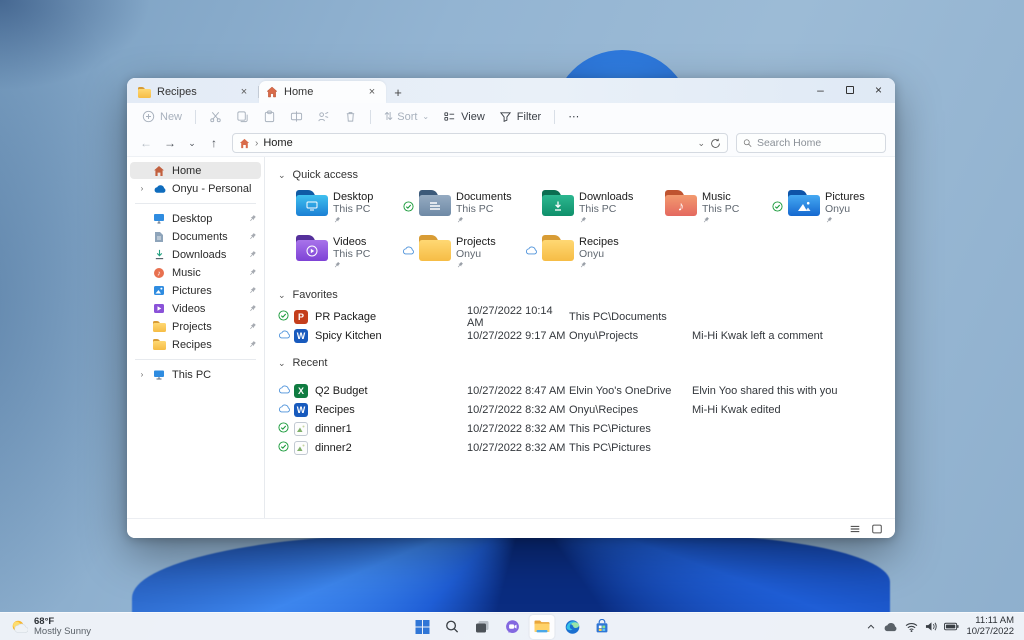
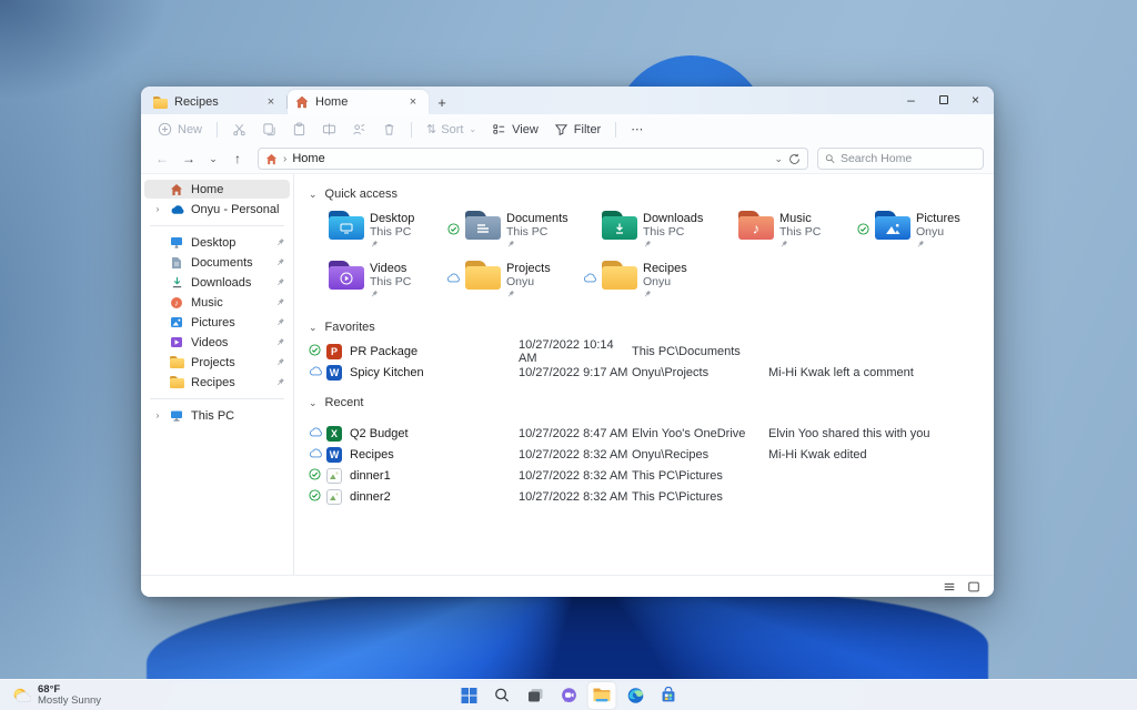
  Recipes
  ×
  Home
  ×
  +
  –
  ×
  New
  ⇅
  Sort
  ⌄
  View
  Filter
  ⋯
  ←
  →
  ⌄
  ↑
  ›
  Home
  ⌄
  Search Home
  Home
  ›
  Onyu - Personal
  Desktop
  Documents
  Downloads
  ♪
  Music
  Pictures
  Videos
  Projects
  Recipes
  ›
  This PC
  ⌄
  Quick access
  Desktop
  This PC
  Documents
  This PC
  Downloads
  This PC
  ♪
  Music
  This PC
  Pictures
  Onyu
  Videos
  This PC
  Projects
  Onyu
  Recipes
  Onyu
  ⌄
  Favorites
  P
  PR Package
  10/27/2022 10:14 AM
  This PC\Documents
  W
  Spicy Kitchen
  10/27/2022 9:17 AM
  Onyu\Projects
  Mi-Hi Kwak left a comment
  ⌄
  Recent
  X
  Q2 Budget
  10/27/2022 8:47 AM
  Elvin Yoo's OneDrive
  Elvin Yoo shared this with you
  W
  Recipes
  10/27/2022 8:32 AM
  Onyu\Recipes
  Mi-Hi Kwak edited
  dinner1
  10/27/2022 8:32 AM
  This PC\Pictures
  dinner2
  10/27/2022 8:32 AM
  This PC\Pictures
  68°F
  Mostly Sunny
- 11:11 AM
- 10/27/2022
